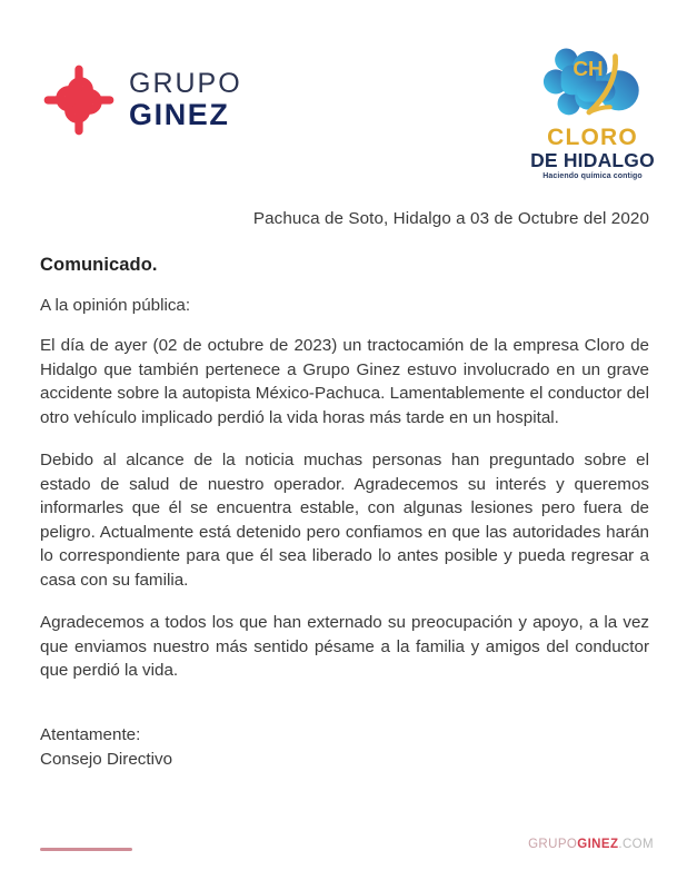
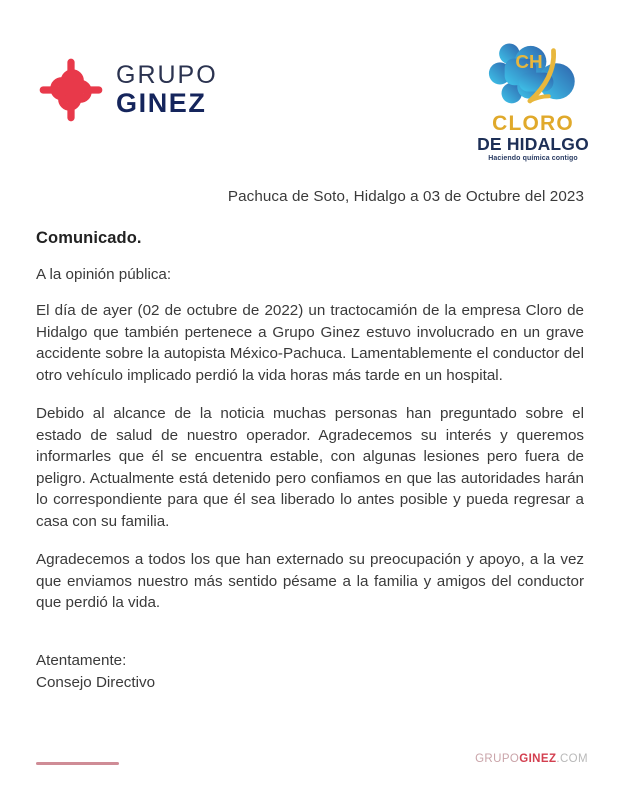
  GRUPO
  GINEZ
  CH
  CLORO
  DE HIDALGO
- Pachuca de Soto, Hidalgo a 03 de Octubre del 2020
+ Pachuca de Soto, Hidalgo a 03 de Octubre del 2023
  Comunicado.
  A la opinión pública:
- El día de ayer (02 de octubre de 2023) un tractocamión de la empresa Cloro de Hidalgo que también pertenece a Grupo Ginez estuvo involucrado en un grave accidente sobre la autopista México-Pachuca. Lamentablemente el conductor del otro vehículo implicado perdió la vida horas más tarde en un hospital.
+ El día de ayer (02 de octubre de 2022) un tractocamión de la empresa Cloro de Hidalgo que también pertenece a Grupo Ginez estuvo involucrado en un grave accidente sobre la autopista México-Pachuca. Lamentablemente el conductor del otro vehículo implicado perdió la vida horas más tarde en un hospital.
  Debido al alcance de la noticia muchas personas han preguntado sobre el estado de salud de nuestro operador. Agradecemos su interés y queremos informarles que él se encuentra estable, con algunas lesiones pero fuera de peligro. Actualmente está detenido pero confiamos en que las autoridades harán lo correspondiente para que él sea liberado lo antes posible y pueda regresar a casa con su familia.
  Agradecemos a todos los que han externado su preocupación y apoyo, a la vez que enviamos nuestro más sentido pésame a la familia y amigos del conductor que perdió la vida.
  Atentamente:
  Consejo Directivo
  GRUPOGINEZ.COM
